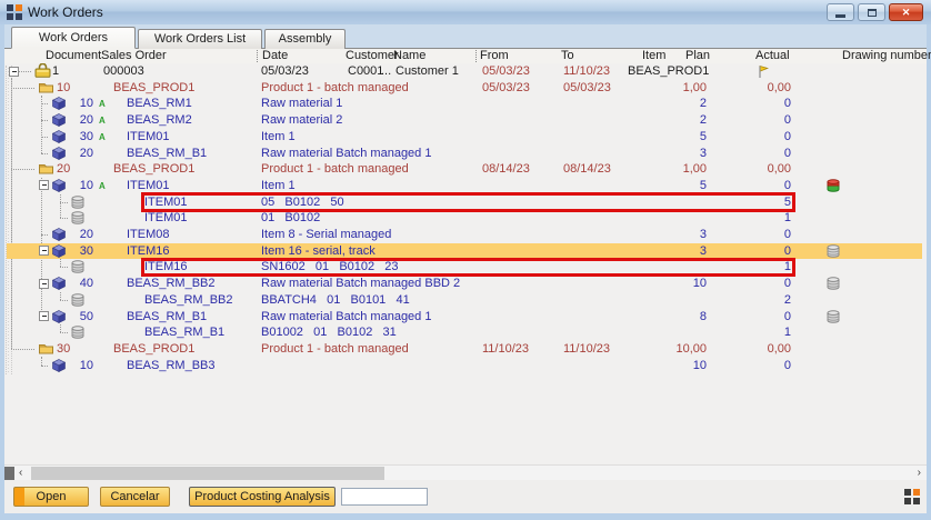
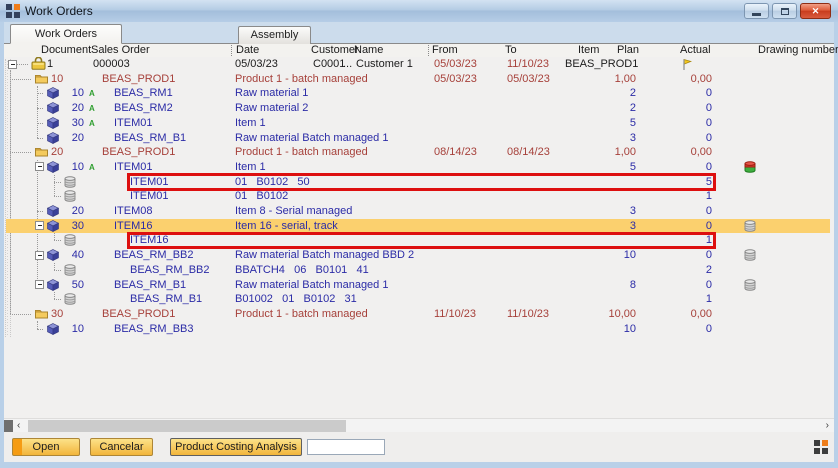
  Work Orders
  ✕
  Work Orders
- Work Orders List
  Assembly
  Document
  Sales Order
  Date
  Customer
  Name
  From
  To
  Item
  Plan
  Actual
  Drawing number
  1
  000003
  05/03/23
  C0001
  ...
  Customer 1
  05/03/23
  11/10/23
  BEAS_PROD1
  10
  BEAS_PROD1
  Product 1 - batch managed
  05/03/23
  05/03/23
  1,00
  0,00
  10
  A
  BEAS_RM1
  Raw material 1
  2
  0
  20
  A
  BEAS_RM2
  Raw material 2
  2
  0
  30
  A
  ITEM01
  Item 1
  5
  0
  20
  BEAS_RM_B1
  Raw material Batch managed 1
  3
  0
  20
  BEAS_PROD1
  Product 1 - batch managed
  08/14/23
  08/14/23
  1,00
  0,00
  10
  A
  ITEM01
  Item 1
  5
  0
  ITEM01
- 05 B0102 50
+ 01 B0102 50
  5
  ITEM01
  01 B0102
  1
  20
  ITEM08
  Item 8 - Serial managed
  3
  0
  30
  ITEM16
  Item 16 - serial, track
  3
  0
  ITEM16
- SN1602 01 B0102 23
  1
  40
  BEAS_RM_BB2
  Raw material Batch managed BBD 2
  10
  0
  BEAS_RM_BB2
- BBATCH4 01 B0101 41
+ BBATCH4 06 B0101 41
  2
  50
  BEAS_RM_B1
  Raw material Batch managed 1
  8
  0
  BEAS_RM_B1
  B01002 01 B0102 31
  1
  30
  BEAS_PROD1
  Product 1 - batch managed
  11/10/23
  11/10/23
  10,00
  0,00
  10
  BEAS_RM_BB3
  10
  0
  ‹
  ›
  Open
  Cancelar
  Product Costing Analysis
